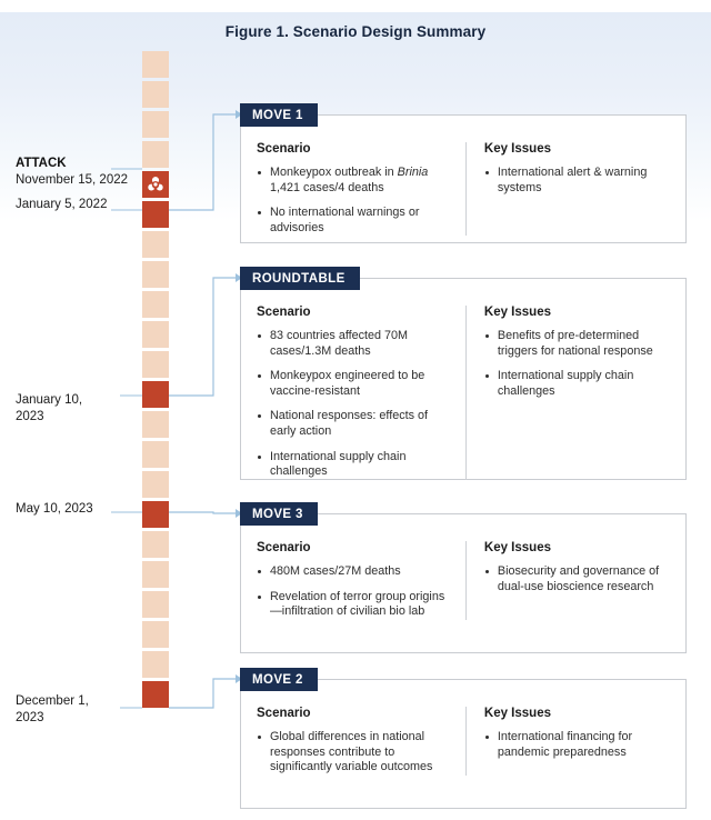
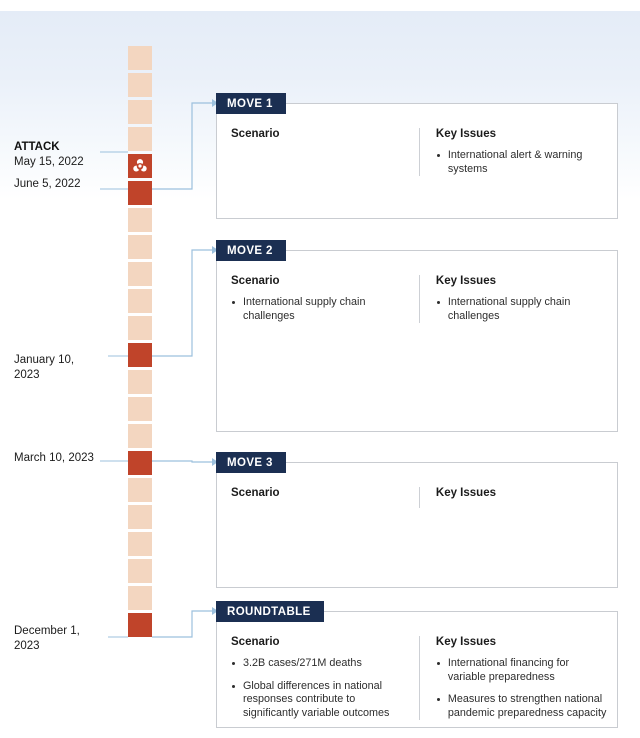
- Figure 1. Scenario Design Summary
  ATTACK
- November 15, 2022
+ May 15, 2022
- January 5, 2022
+ June 5, 2022
  January 10,
  2023
- May 10, 2023
+ March 10, 2023
  December 1,
  2023
  MOVE 1
  Scenario
- Monkeypox outbreak in Brinia 1,421 cases/4 deaths
- No international warnings or advisories
  Key Issues
  International alert & warning systems
- ROUNDTABLE
+ MOVE 2
  Scenario
- 83 countries affected 70M cases/1.3M deaths
- Monkeypox engineered to be vaccine-resistant
- National responses: effects of early action
  International supply chain challenges
  Key Issues
- Benefits of pre-determined triggers for national response
  International supply chain challenges
  MOVE 3
  Scenario
- 480M cases/27M deaths
- Revelation of terror group origins—infiltration of civilian bio lab
  Key Issues
- Biosecurity and governance of dual-use bioscience research
- MOVE 2
+ ROUNDTABLE
  Scenario
+ 3.2B cases/271M deaths
  Global differences in national responses contribute to significantly variable outcomes
  Key Issues
- International financing for pandemic preparedness
+ International financing for variable preparedness
+ Measures to strengthen national pandemic preparedness capacity
